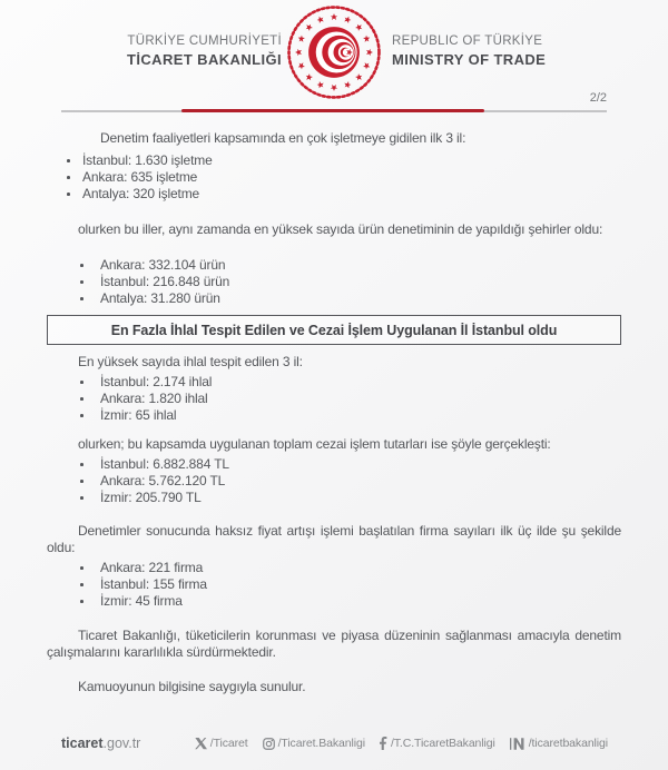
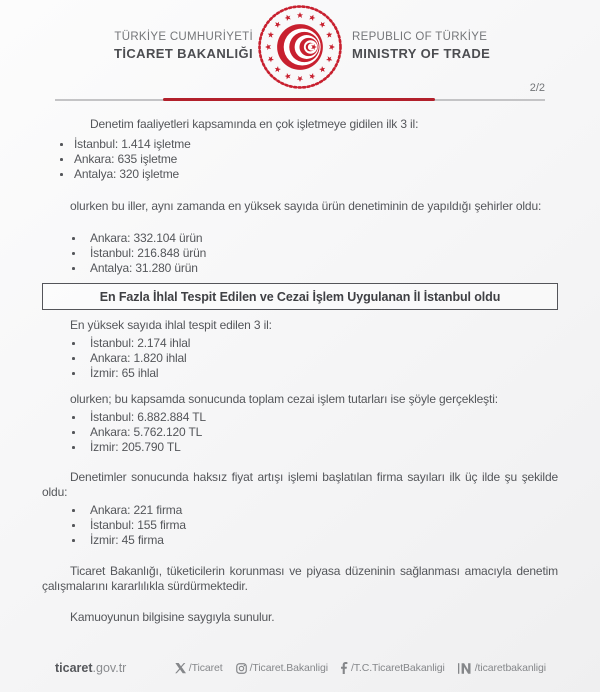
  TÜRKİYE CUMHURİYETİ
  TİCARET BAKANLIĞI
  REPUBLIC OF TÜRKİYE
  MINISTRY OF TRADE
  2/2
  Denetim faaliyetleri kapsamında en çok işletmeye gidilen ilk 3 il:
- İstanbul: 1.630 işletme
+ İstanbul: 1.414 işletme
  Ankara: 635 işletme
  Antalya: 320 işletme
  olurken bu iller, aynı zamanda en yüksek sayıda ürün denetiminin de yapıldığı şehirler oldu:
  Ankara: 332.104 ürün
  İstanbul: 216.848 ürün
  Antalya: 31.280 ürün
  En Fazla İhlal Tespit Edilen ve Cezai İşlem Uygulanan İl İstanbul oldu
  En yüksek sayıda ihlal tespit edilen 3 il:
  İstanbul: 2.174 ihlal
  Ankara: 1.820 ihlal
  İzmir: 65 ihlal
- olurken; bu kapsamda uygulanan toplam cezai işlem tutarları ise şöyle gerçekleşti:
+ olurken; bu kapsamda sonucunda toplam cezai işlem tutarları ise şöyle gerçekleşti:
  İstanbul: 6.882.884 TL
  Ankara: 5.762.120 TL
  İzmir: 205.790 TL
  Denetimler sonucunda haksız fiyat artışı işlemi başlatılan firma sayıları ilk üç ilde şu şekilde oldu:
  Ankara: 221 firma
  İstanbul: 155 firma
  İzmir: 45 firma
  Ticaret Bakanlığı, tüketicilerin korunması ve piyasa düzeninin sağlanması amacıyla denetim çalışmalarını kararlılıkla sürdürmektedir.
  Kamuoyunun bilgisine saygıyla sunulur.
  ticaret.gov.tr
  /Ticaret
  /Ticaret.Bakanligi
  /T.C.TicaretBakanligi
  /ticaretbakanligi
